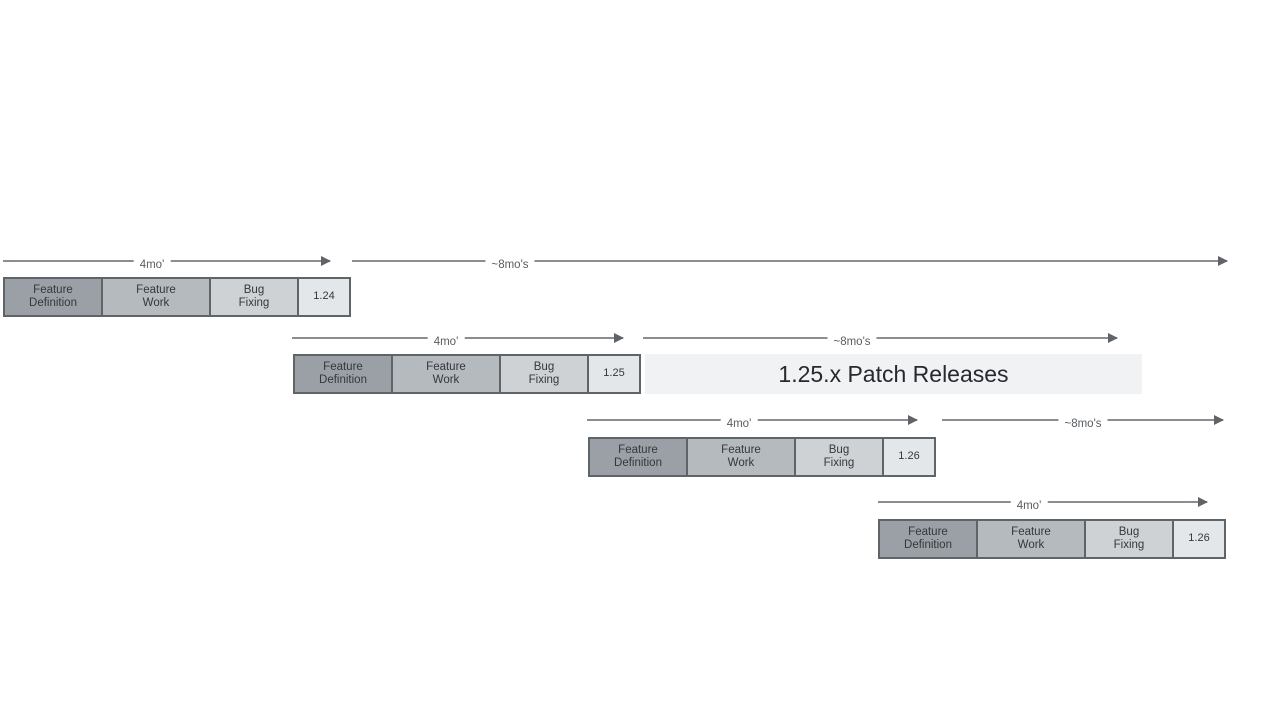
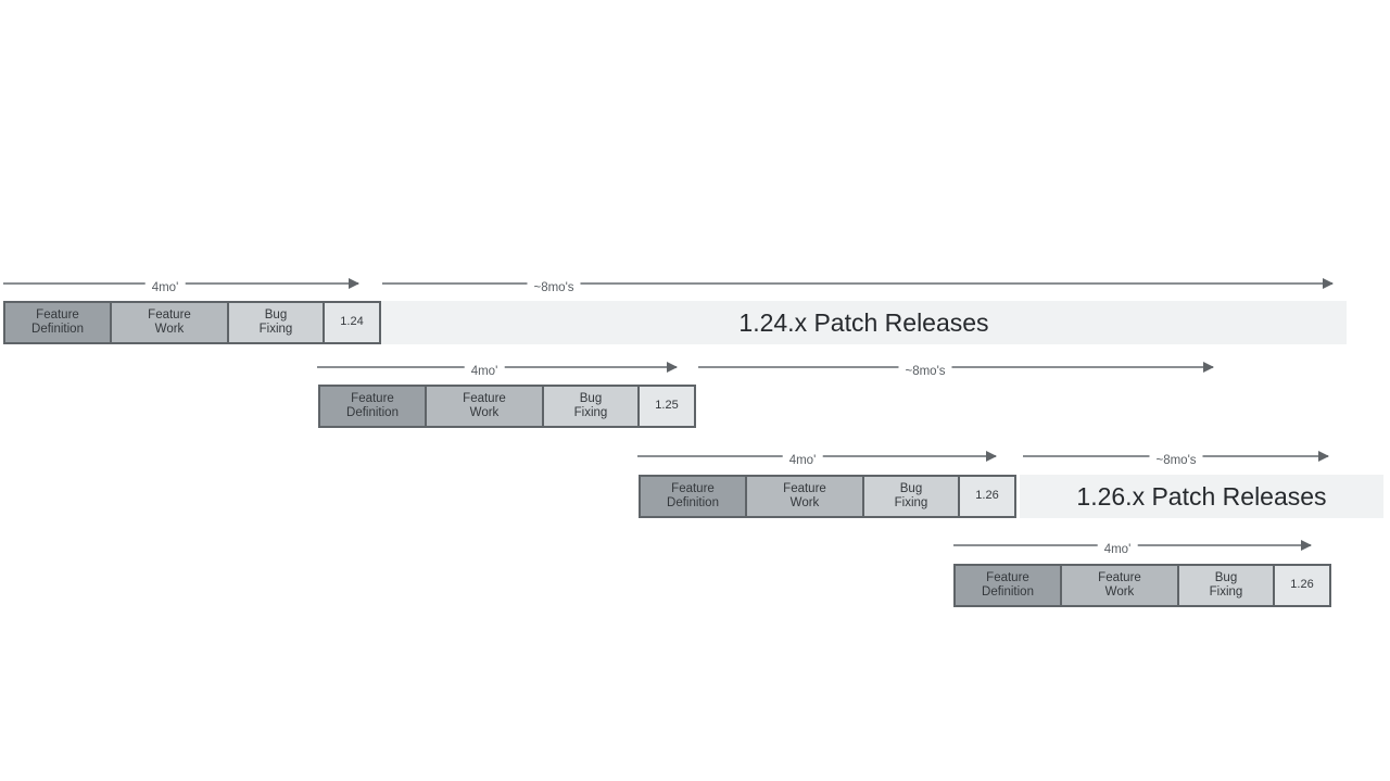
  4mo'
  ~8mo's
+ 1.24.x Patch Releases
  Feature
  Definition
  Feature
  Work
  Bug
  Fixing
  1.24
  4mo'
  ~8mo's
- 1.25.x Patch Releases
  Feature
  Definition
  Feature
  Work
  Bug
  Fixing
  1.25
  4mo'
  ~8mo's
+ 1.26.x Patch Releases
  Feature
  Definition
  Feature
  Work
  Bug
  Fixing
  1.26
  4mo'
  Feature
  Definition
  Feature
  Work
  Bug
  Fixing
  1.26
